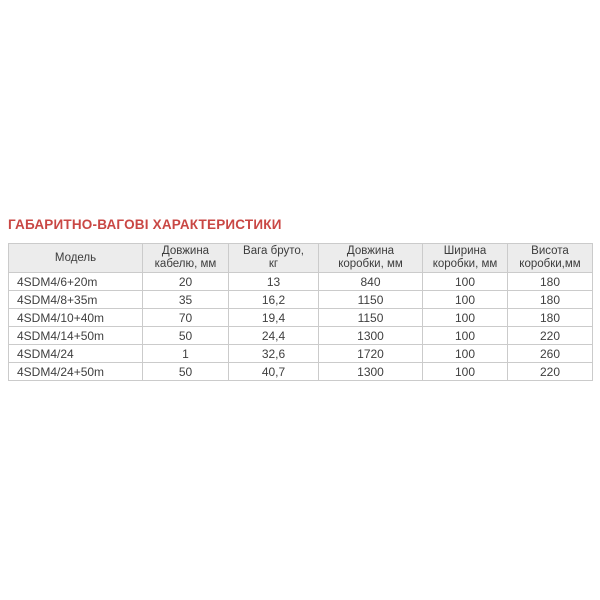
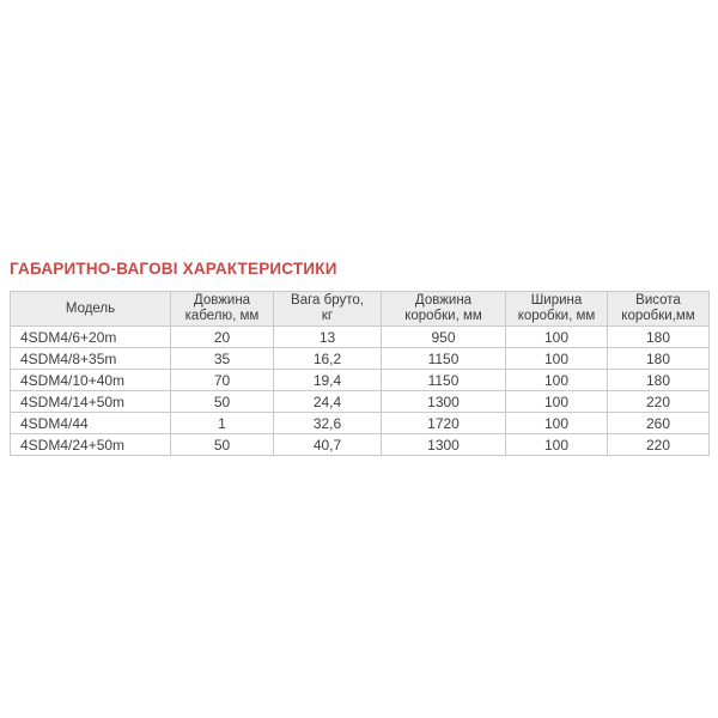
  ГАБАРИТНО-ВАГОВІ ХАРАКТЕРИСТИКИ
  Модель	Довжина кабелю, мм	Вага бруто, кг	Довжина коробки, мм	Ширина коробки, мм	Висота коробки,мм
- 4SDM4/6+20m	20	13	840	100	180
+ 4SDM4/6+20m	20	13	950	100	180
  4SDM4/8+35m	35	16,2	1150	100	180
  4SDM4/10+40m	70	19,4	1150	100	180
  4SDM4/14+50m	50	24,4	1300	100	220
- 4SDM4/24	1	32,6	1720	100	260
+ 4SDM4/44	1	32,6	1720	100	260
  4SDM4/24+50m	50	40,7	1300	100	220
